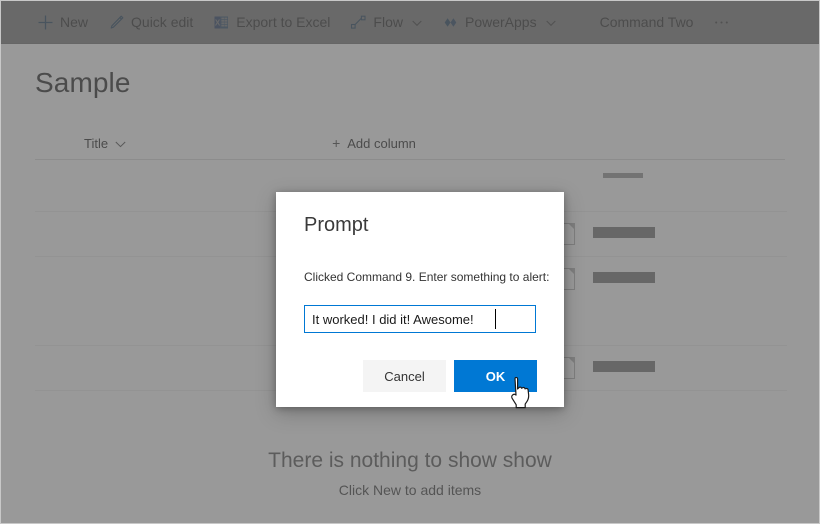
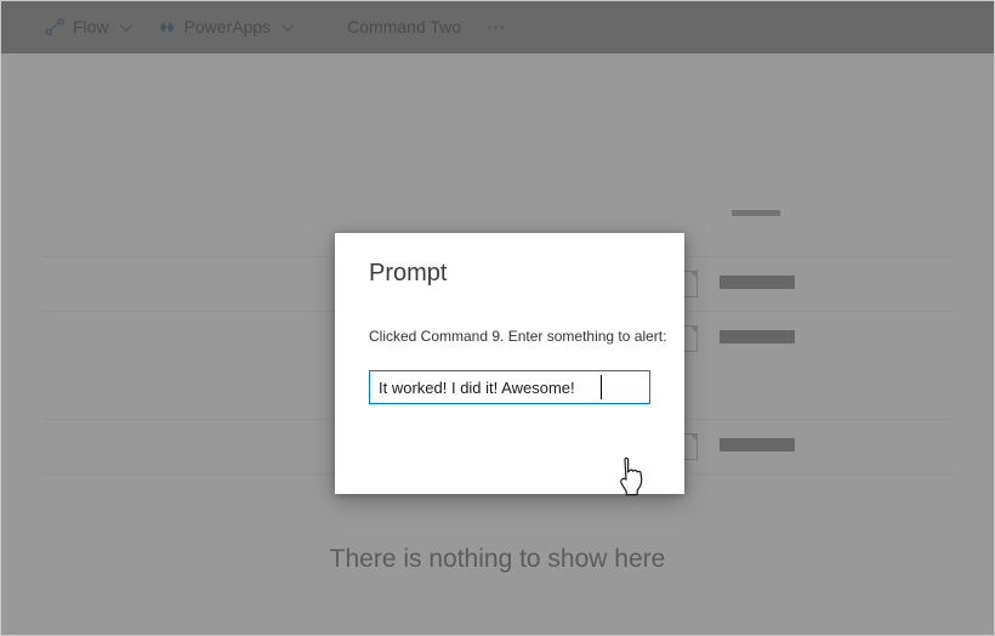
- New
- Quick edit
- X
- Export to Excel
  Flow
  PowerApps
  Command Two
- Sample
- Title
- +
- Add column
- There is nothing to show show
+ There is nothing to show here
- Click New to add items
  Prompt
  Clicked Command 9. Enter something to alert:
  It worked! I did it! Awesome!
- Cancel
- OK
